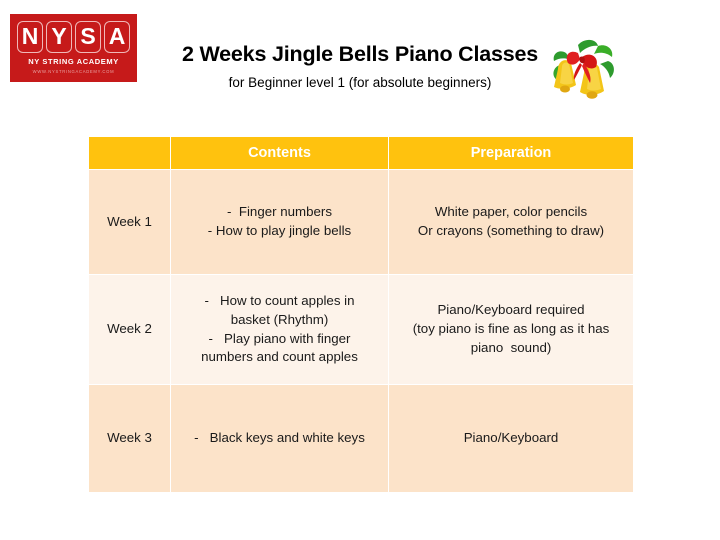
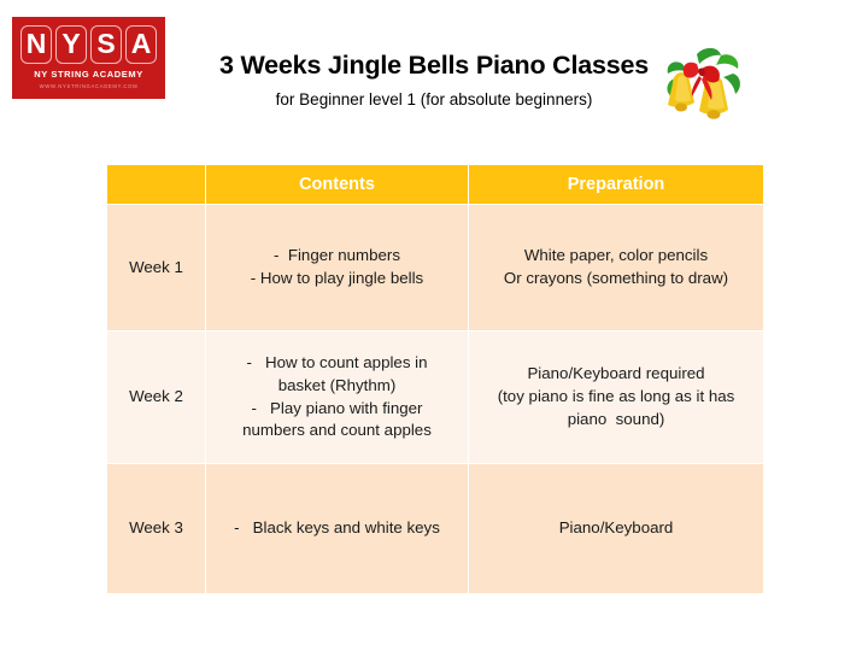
  N
  Y
  S
  A
  NY STRING ACADEMY
- 2 Weeks Jingle Bells Piano Classes
+ 3 Weeks Jingle Bells Piano Classes
  for Beginner level 1 (for absolute beginners)
  	Contents	Preparation
  Week 1	- Finger numbers - How to play jingle bells	White paper, color pencils Or crayons (something to draw)
  Week 2	- How to count apples in basket (Rhythm) - Play piano with finger numbers and count apples	Piano/Keyboard required (toy piano is fine as long as it has piano sound)
  Week 3	- Black keys and white keys	Piano/Keyboard
